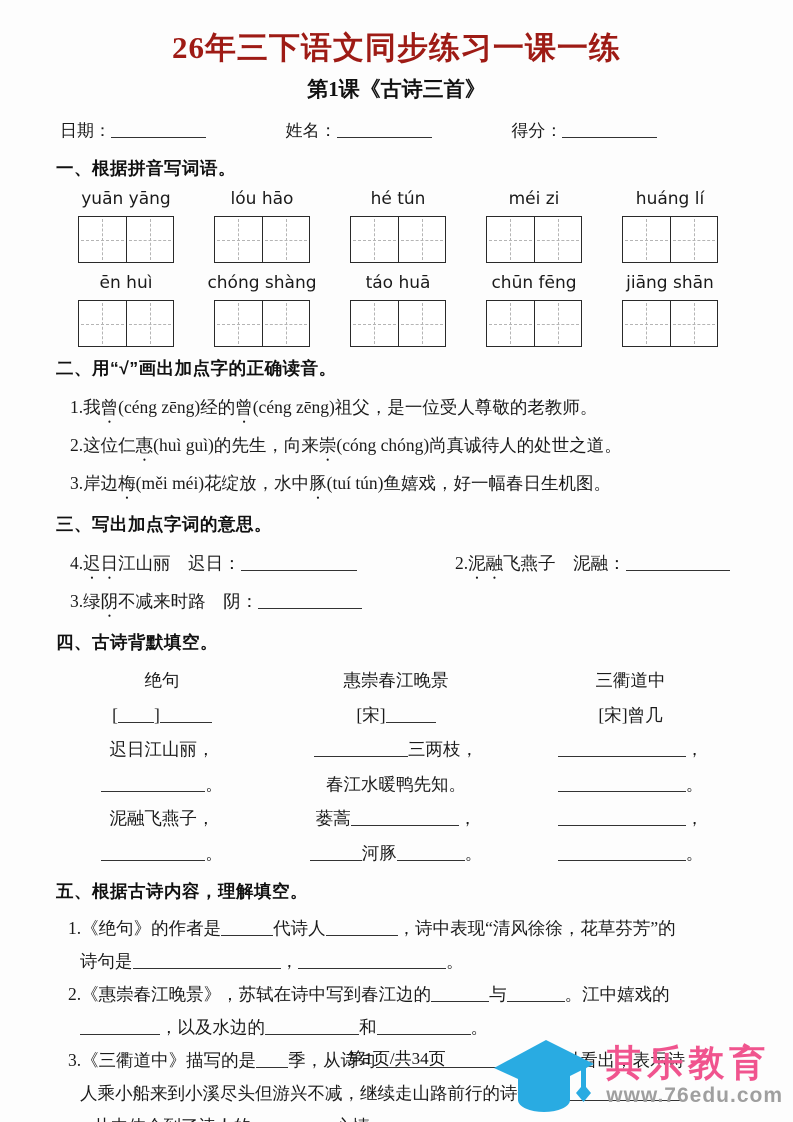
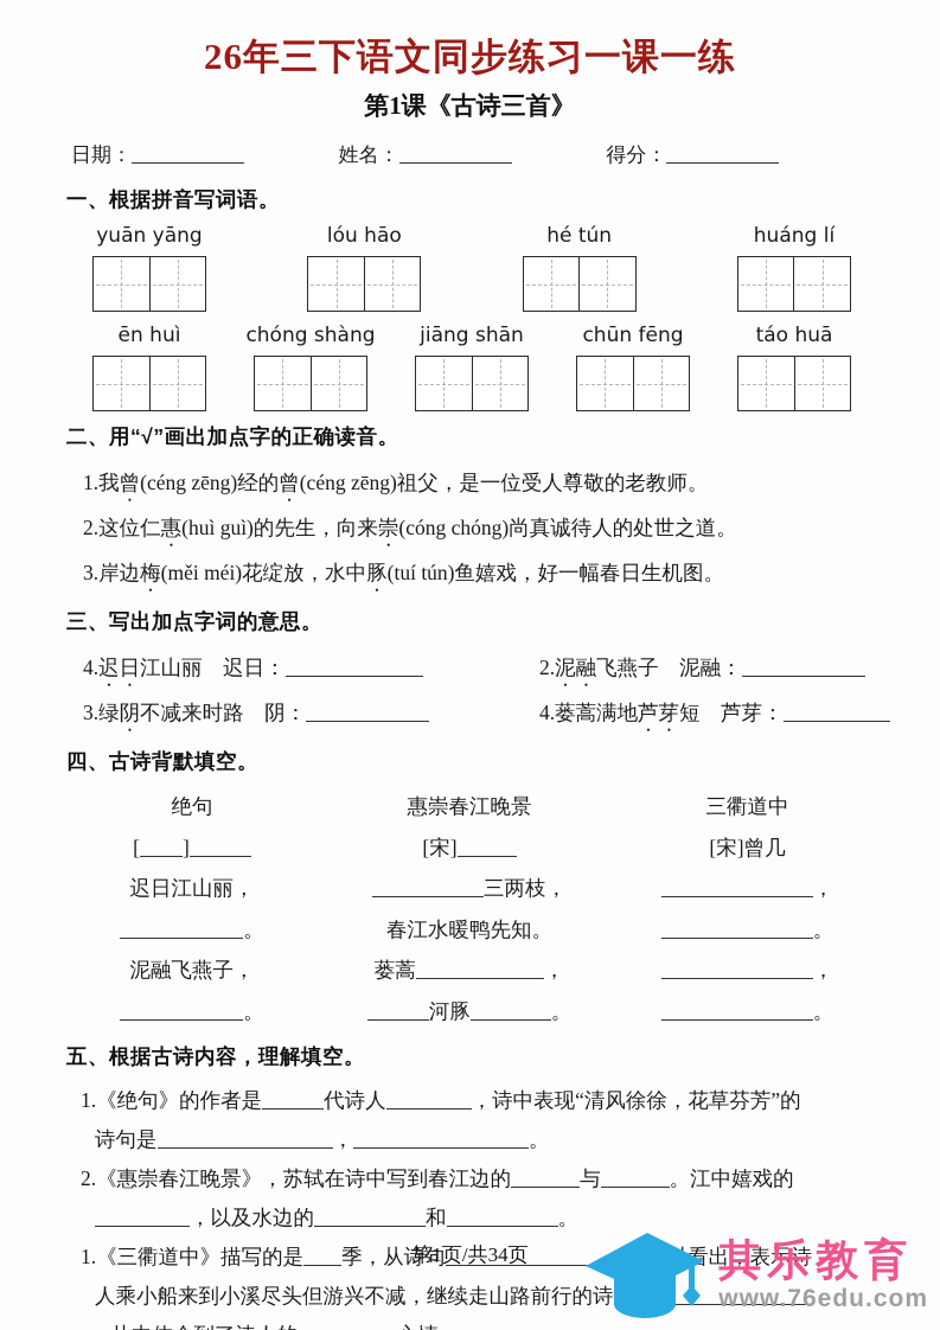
  26年三下语文同步练习一课一练
  第1课《古诗三首》
  日期：
  姓名：
  得分：
  一、根据拼音写词语。
  yuān yāng
  lóu hāo
  hé tún
- méi zi
  huáng lí
  ēn huì
  chóng shàng
- táo huā
+ jiāng shān
  chūn fēng
- jiāng shān
+ táo huā
  二、用“√”画出加点字的正确读音。
  1.我曾(céng zēng)经的曾(céng zēng)祖父，是一位受人尊敬的老教师。
  2.这位仁惠(huì guì)的先生，向来崇(cóng chóng)尚真诚待人的处世之道。
  3.岸边梅(měi méi)花绽放，水中豚(tuí tún)鱼嬉戏，好一幅春日生机图。
  三、写出加点字词的意思。
  4.迟日江山丽 迟日：
  2.泥融飞燕子 泥融：
  3.绿阴不减来时路 阴：
+ 4.蒌蒿满地芦芽短 芦芽：
  四、古诗背默填空。
  绝句
  [ ]
  迟日江山丽，
  。
  泥融飞燕子，
  。
  惠崇春江晚景
  [宋]
  三两枝，
  春江水暖鸭先知。
  蒌蒿 ，
  河豚 。
  三衢道中
  [宋]曾几
  ，
  。
  ，
  。
  五、根据古诗内容，理解填空。
  1.《绝句》的作者是 代诗人 ，诗中表现“清风徐徐，花草芬芳”的
  诗句是 ， 。
  2.《惠崇春江晚景》，苏轼在诗中写到春江边的 与 。江中嬉戏的
  ，以及水边的 和 。
- 3.《三衢道中》描写的是 季，从诗句 看出，表示诗
+ 1.《三衢道中》描写的是 季，从诗句 看出，表示诗
  人乘小船来到小溪尽头但游兴不减，继续走山路前行的诗
  第1页/共34页
  其乐教育
  www.76edu.com
